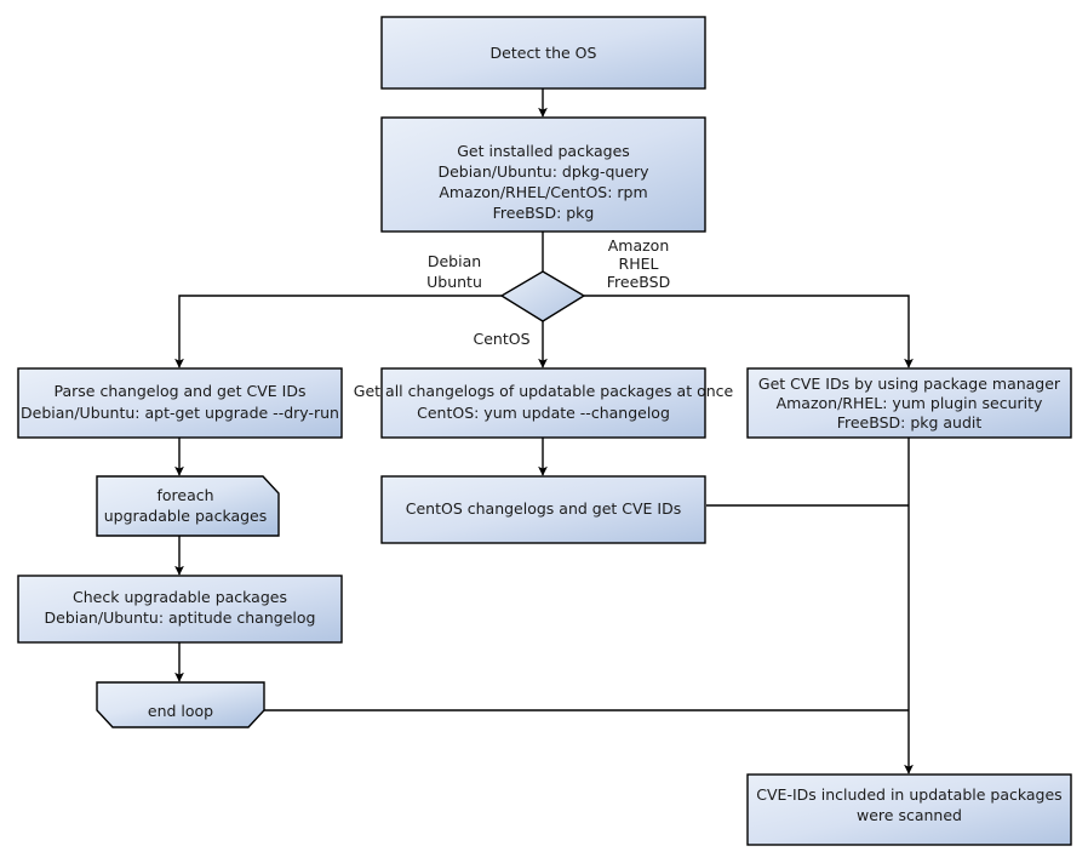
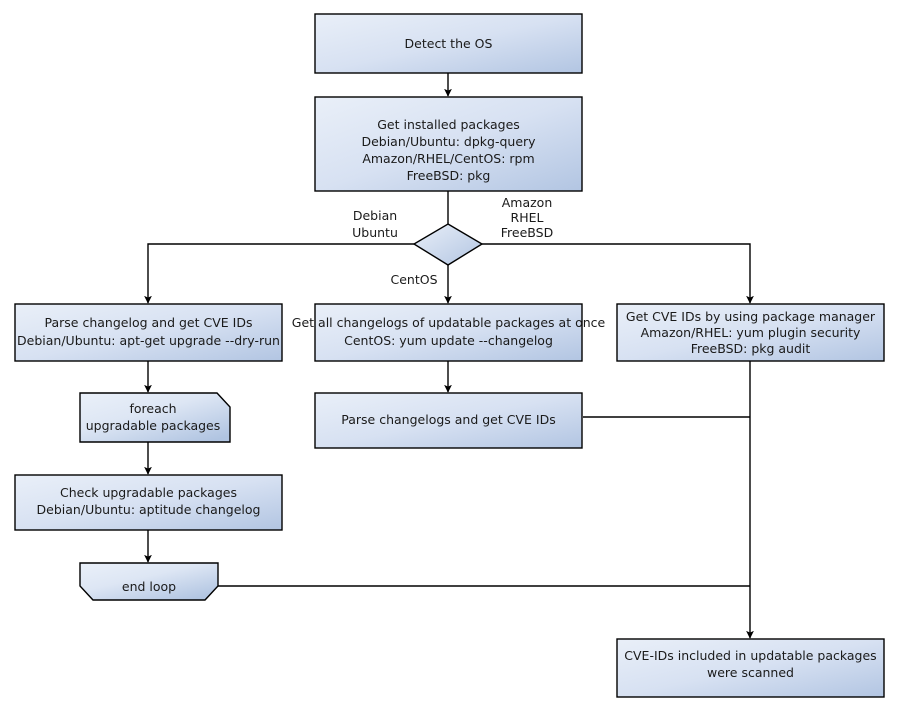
  Detect the OS
  Get installed packages
  Debian/Ubuntu: dpkg-query
  Amazon/RHEL/CentOS: rpm
  FreeBSD: pkg
  Debian
  Ubuntu
  Amazon
  RHEL
  FreeBSD
  CentOS
  Parse changelog and get CVE IDs
  Debian/Ubuntu: apt-get upgrade --dry-run
  Get all changelogs of updatable packages at once
  CentOS: yum update --changelog
  Get CVE IDs by using package manager
  Amazon/RHEL: yum plugin security
  FreeBSD: pkg audit
  foreach
  upgradable packages
- CentOS changelogs and get CVE IDs
+ Parse changelogs and get CVE IDs
  Check upgradable packages
  Debian/Ubuntu: aptitude changelog
  end loop
  CVE-IDs included in updatable packages
  were scanned
